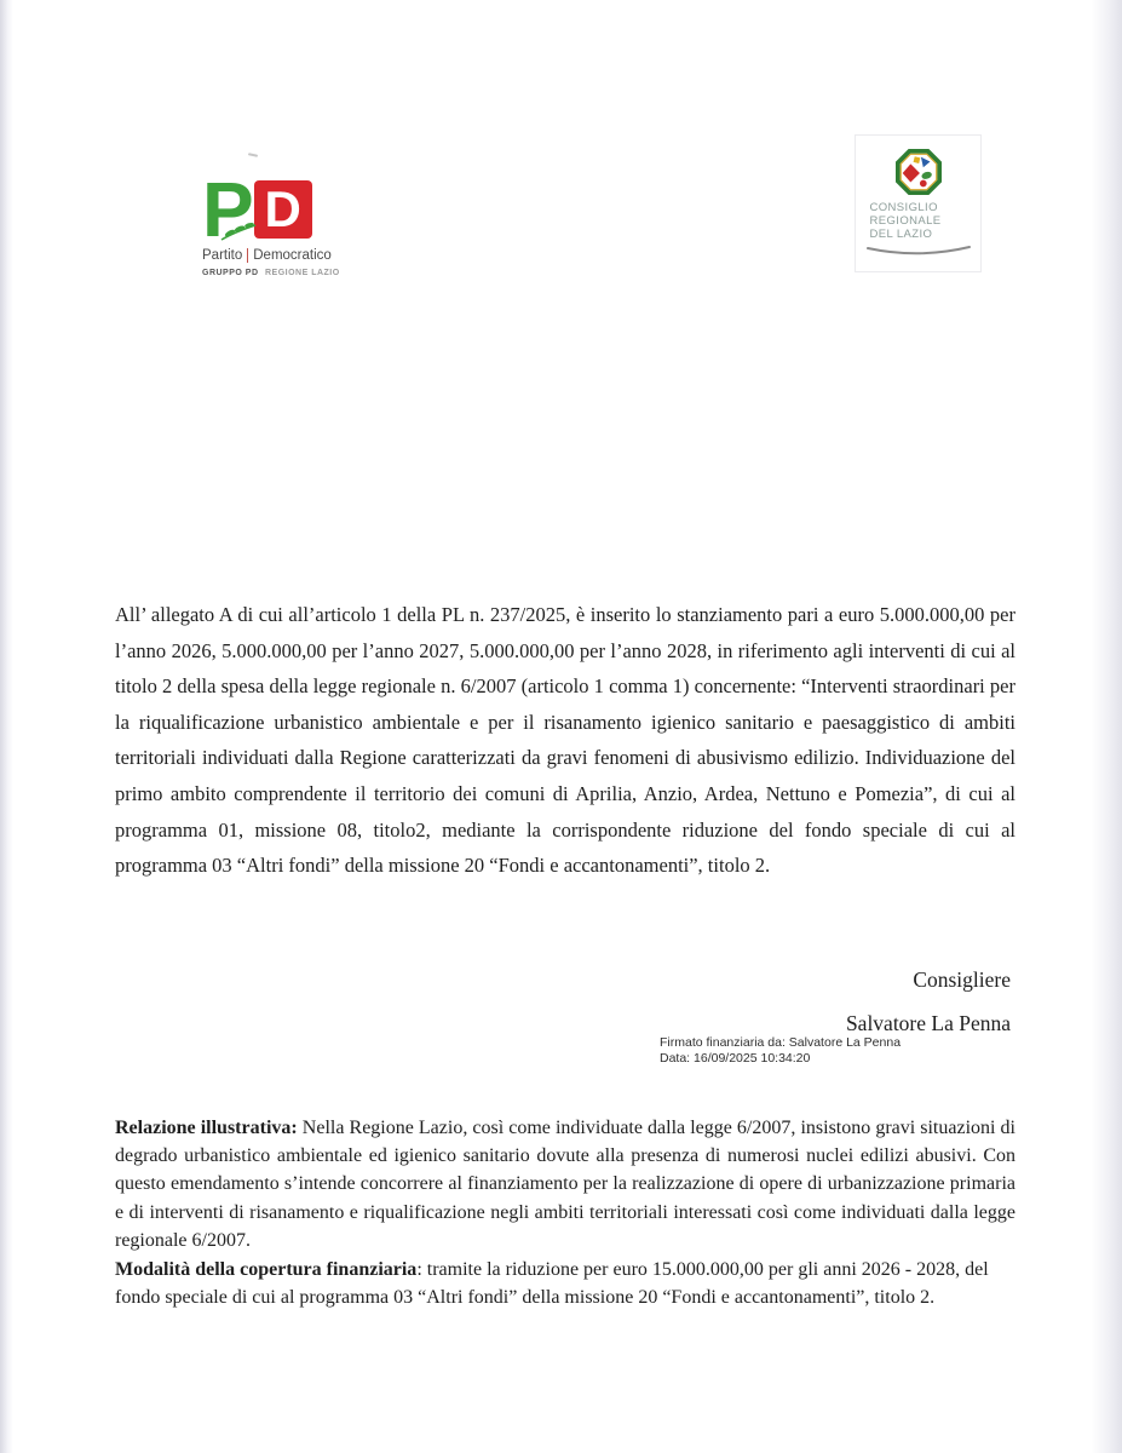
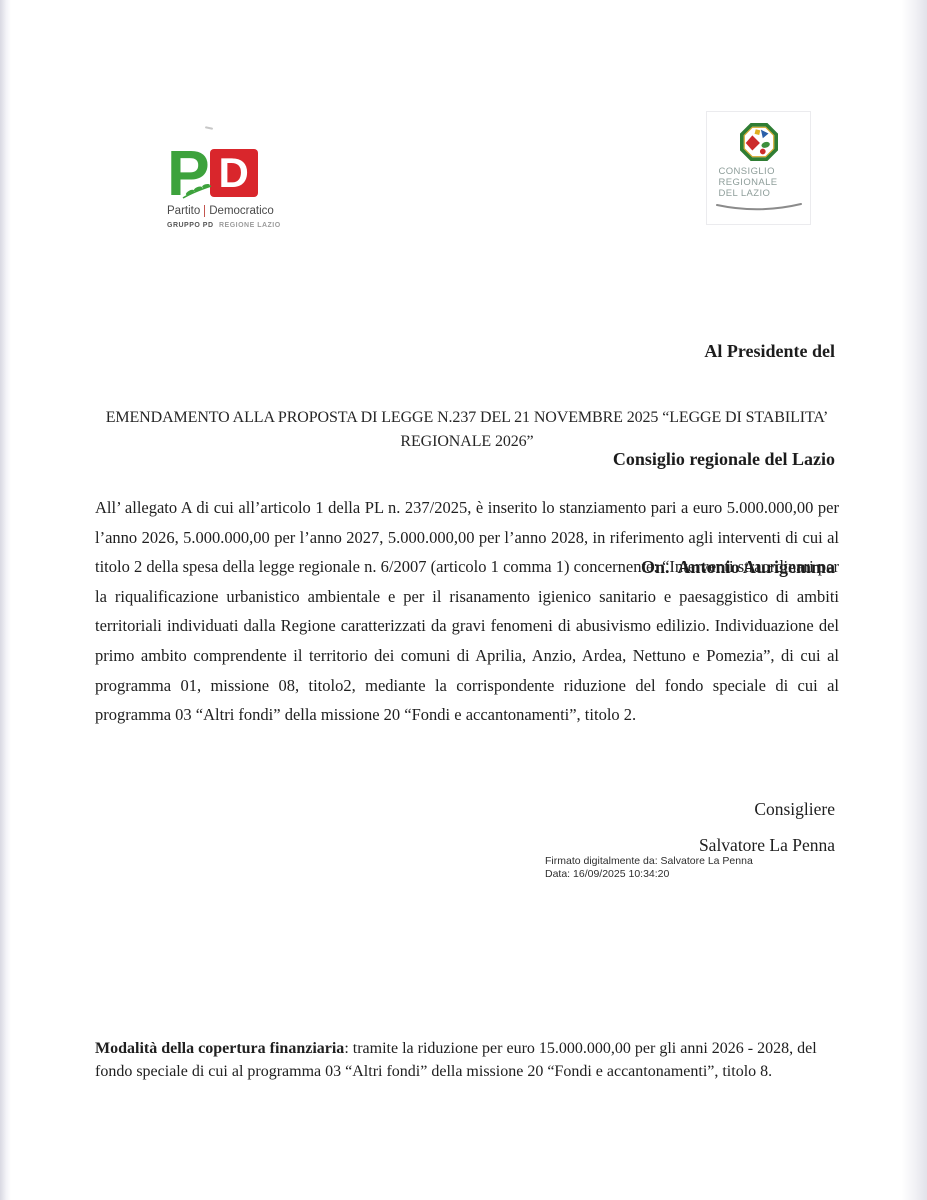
  P
  D
  Partito
  Democratico
  CONSIGLIO
  REGIONALE
  DEL LAZIO
+ Al Presidente del
+ Consiglio regionale del Lazio
+ On. Antonio Aurigemma
+ EMENDAMENTO ALLA PROPOSTA DI LEGGE N.237 DEL 21 NOVEMBRE 2025 “LEGGE DI STABILITA’
+ REGIONALE 2026”
  All’ allegato A di cui all’articolo 1 della PL n. 237/2025, è inserito lo stanziamento pari a euro 5.000.000,00 per l’anno 2026, 5.000.000,00 per l’anno 2027, 5.000.000,00 per l’anno 2028, in riferimento agli interventi di cui al titolo 2 della spesa della legge regionale n. 6/2007 (articolo 1 comma 1) concernente: “Interventi straordinari per la riqualificazione urbanistico ambientale e per il risanamento igienico sanitario e paesaggistico di ambiti territoriali individuati dalla Regione caratterizzati da gravi fenomeni di abusivismo edilizio. Individuazione del primo ambito comprendente il territorio dei comuni di Aprilia, Anzio, Ardea, Nettuno e Pomezia”, di cui al programma 01, missione 08, titolo2, mediante la corrispondente riduzione del fondo speciale di cui al programma 03 “Altri fondi” della missione 20 “Fondi e accantonamenti”, titolo 2.
  Consigliere
  Salvatore La Penna
- Firmato finanziaria da: Salvatore La Penna
+ Firmato digitalmente da: Salvatore La Penna
  Data: 16/09/2025 10:34:20
- Relazione illustrativa: Nella Regione Lazio, così come individuate dalla legge 6/2007, insistono gravi situazioni di degrado urbanistico ambientale ed igienico sanitario dovute alla presenza di numerosi nuclei edilizi abusivi. Con questo emendamento s’intende concorrere al finanziamento per la realizzazione di opere di urbanizzazione primaria e di interventi di risanamento e riqualificazione negli ambiti territoriali interessati così come individuati dalla legge regionale 6/2007.
- Modalità della copertura finanziaria: tramite la riduzione per euro 15.000.000,00 per gli anni 2026 - 2028, del fondo speciale di cui al programma 03 “Altri fondi” della missione 20 “Fondi e accantonamenti”, titolo 2.
+ Modalità della copertura finanziaria: tramite la riduzione per euro 15.000.000,00 per gli anni 2026 - 2028, del fondo speciale di cui al programma 03 “Altri fondi” della missione 20 “Fondi e accantonamenti”, titolo 8.
